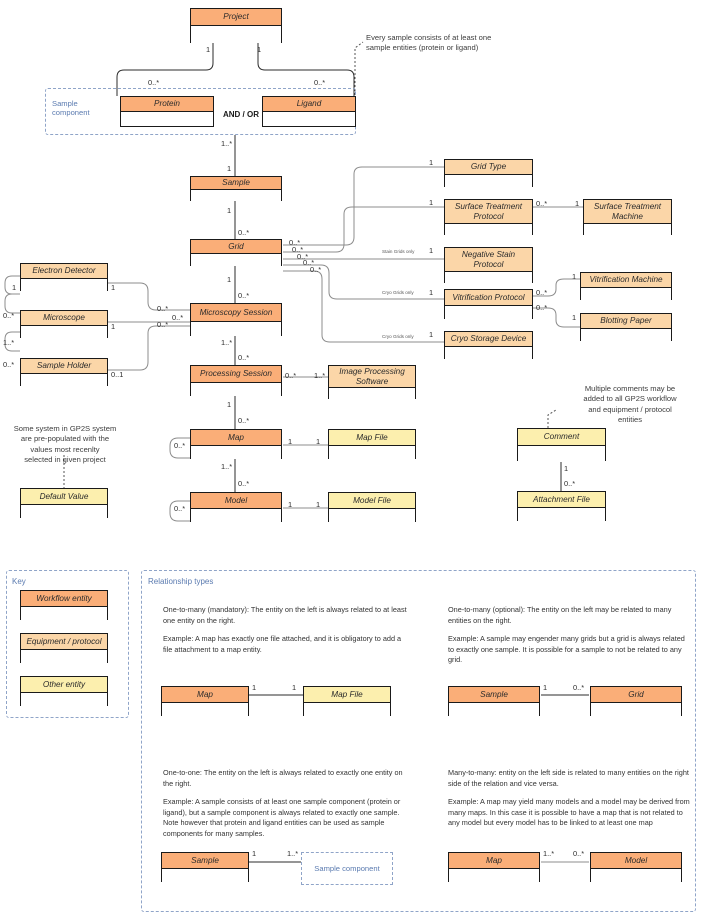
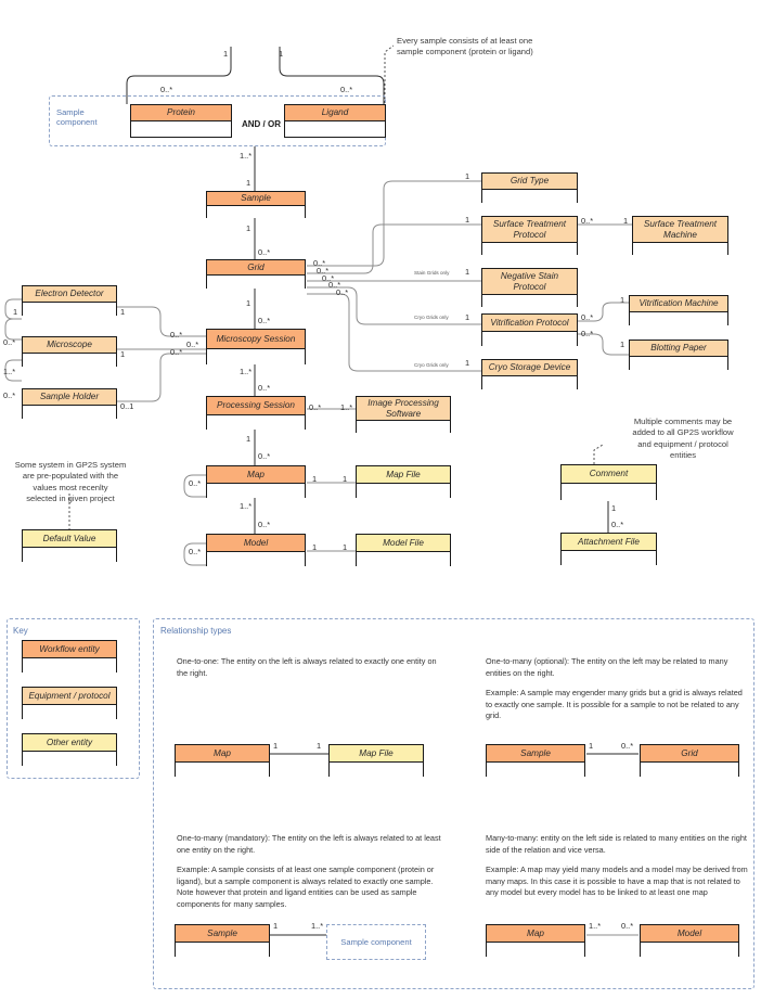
- Project
  1
  1
  0..*
  0..*
  Every sample consists of at least one
- sample entities (protein or ligand)
+ sample component (protein or ligand)
  Sample
  component
  Protein
  AND / OR
  Ligand
  1..*
  1
  Sample
  1
  0..*
  Grid
  0..*
  0..*
  0..*
  0..*
  0..*
  1
  0..*
  1
  Grid Type
  1
  Surface Treatment Protocol
  0..*
  1
  Surface Treatment Machine
  1
  Negative Stain Protocol
  1
  Vitrification Protocol
  0..*
  0..*
  1
  Vitrification Machine
  1
  Blotting Paper
  1
  Cryo Storage Device
  Electron Detector
  1
  1
  Microscope
  0..*
  1
  1..*
  Sample Holder
  0..*
  0..1
  0..*
  0..*
  0..*
  Microscopy Session
  1..*
  0..*
  Processing Session
  0..*
  1..*
  Image Processing Software
  1
  0..*
  Map
  0..*
  1
  1
  Map File
  1..*
  0..*
  Model
  0..*
  1
  1
  Model File
  Some system in GP2S system
  are pre-populated with the
  values most recenlty
  selected in given project
  Default Value
  Multiple comments may be
  added to all GP2S workflow
  and equipment / protocol
  entities
  Comment
  1
  0..*
  Attachment File
  Key
  Workflow entity
  Equipment / protocol
  Other entity
  Relationship types
- One-to-many (mandatory): The entity on the left is always related to at least one entity on the right.
+ One-to-one: The entity on the left is always related to exactly one entity on the right.
- Example: A map has exactly one file attached, and it is obligatory to add a file attachment to a map entity.
  Map
  1
  1
  Map File
  One-to-many (optional): The entity on the left may be related to many entities on the right.
  Example: A sample may engender many grids but a grid is always related to exactly one sample. It is possible for a sample to not be related to any grid.
  Sample
  1
  0..*
  Grid
- One-to-one: The entity on the left is always related to exactly one entity on the right.
+ One-to-many (mandatory): The entity on the left is always related to at least one entity on the right.
  Example: A sample consists of at least one sample component (protein or ligand), but a sample component is always related to exactly one sample. Note however that protein and ligand entities can be used as sample components for many samples.
  Sample
  1
  1..*
  Sample component
  Many-to-many: entity on the left side is related to many entities on the right side of the relation and vice versa.
  Example: A map may yield many models and a model may be derived from many maps. In this case it is possible to have a map that is not related to any model but every model has to be linked to at least one map
  Map
  1..*
  0..*
  Model
